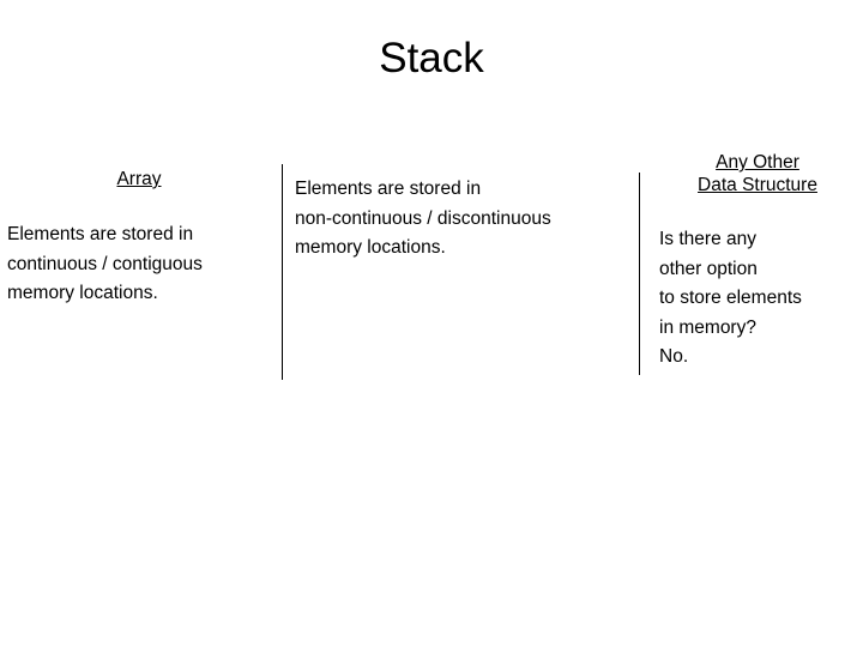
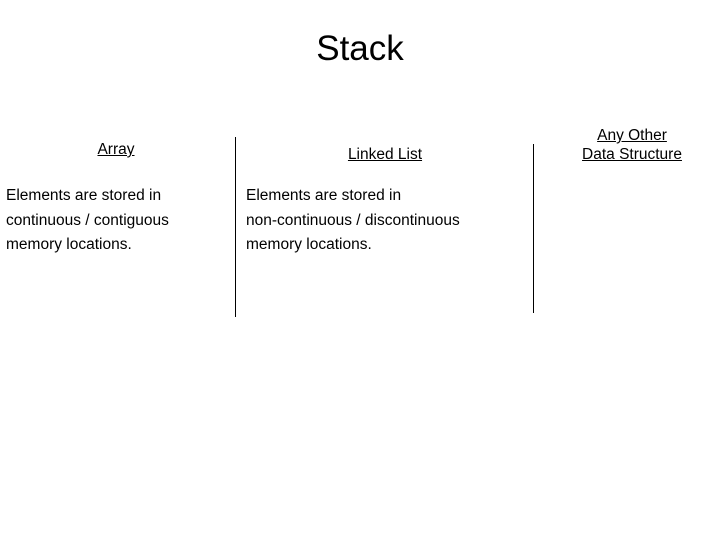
  Stack
  Array
  Elements are stored in
  continuous / contiguous
  memory locations.
+ Linked List
  Elements are stored in
  non-continuous / discontinuous
  memory locations.
  Any Other
  Data Structure
- Is there any
- other option
- to store elements
- in memory?
- No.
